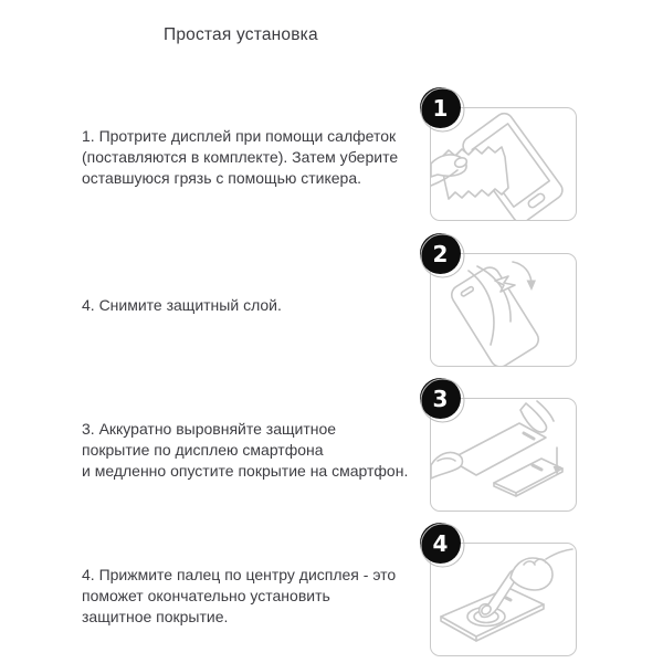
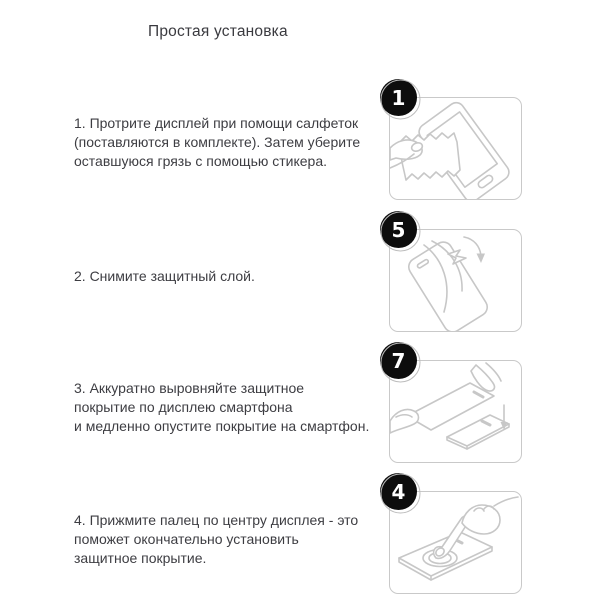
  Простая установка
  1. Протрите дисплей при помощи салфеток
  (поставляются в комплекте). Затем уберите
  оставшуюся грязь с помощью стикера.
- 4. Снимите защитный слой.
+ 2. Снимите защитный слой.
  3. Аккуратно выровняйте защитное
  покрытие по дисплею смартфона
  и медленно опустите покрытие на смартфон.
  4. Прижмите палец по центру дисплея - это
  поможет окончательно установить
  защитное покрытие.
  1
- 2
+ 5
- 3
+ 7
  4
